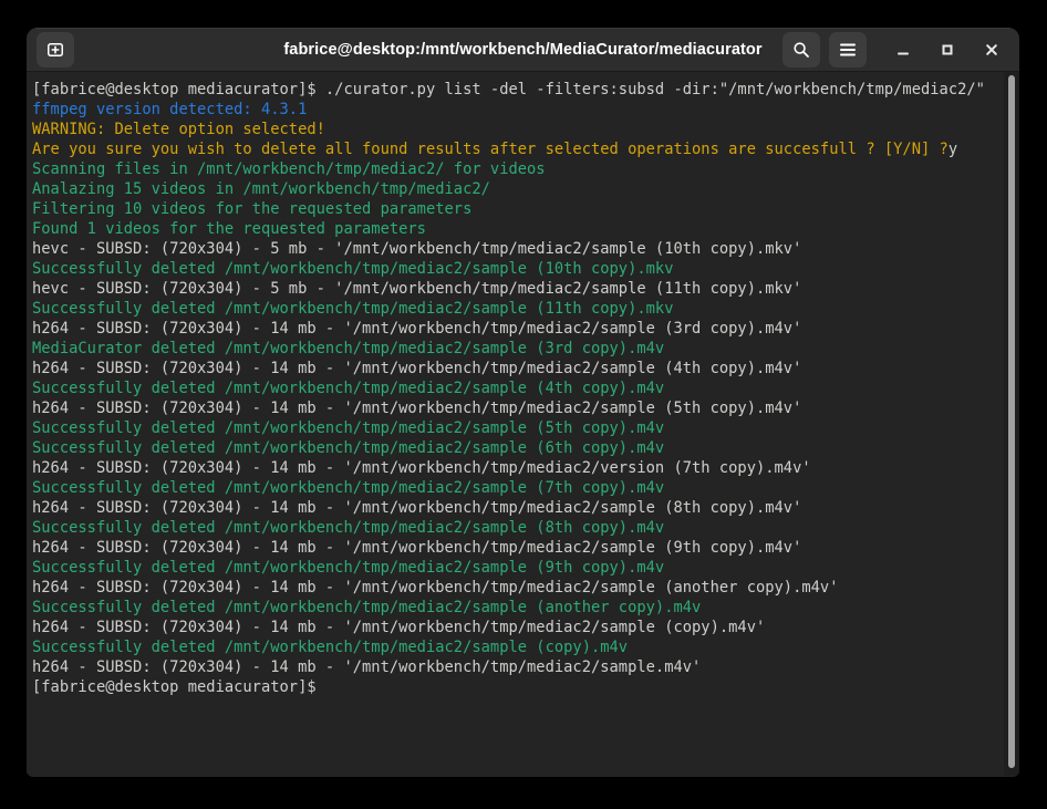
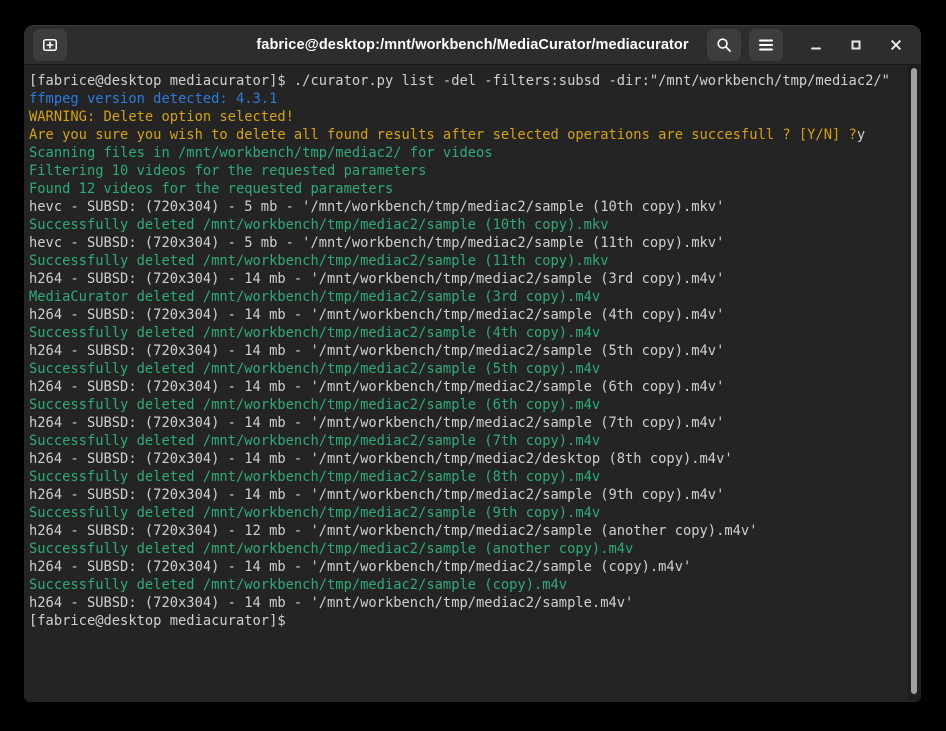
  fabrice@desktop:/mnt/workbench/MediaCurator/mediacurator
  [fabrice@desktop mediacurator]$ ./curator.py list -del -filters:subsd -dir:"/mnt/workbench/tmp/mediac2/"
  ffmpeg version detected: 4.3.1
  WARNING: Delete option selected!
  Are you sure you wish to delete all found results after selected operations are succesfull ? [Y/N] ?y
  Scanning files in /mnt/workbench/tmp/mediac2/ for videos
- Analazing 15 videos in /mnt/workbench/tmp/mediac2/
  Filtering 10 videos for the requested parameters
- Found 1 videos for the requested parameters
+ Found 12 videos for the requested parameters
  hevc - SUBSD: (720x304) - 5 mb - '/mnt/workbench/tmp/mediac2/sample (10th copy).mkv'
  Successfully deleted /mnt/workbench/tmp/mediac2/sample (10th copy).mkv
  hevc - SUBSD: (720x304) - 5 mb - '/mnt/workbench/tmp/mediac2/sample (11th copy).mkv'
  Successfully deleted /mnt/workbench/tmp/mediac2/sample (11th copy).mkv
  h264 - SUBSD: (720x304) - 14 mb - '/mnt/workbench/tmp/mediac2/sample (3rd copy).m4v'
  MediaCurator deleted /mnt/workbench/tmp/mediac2/sample (3rd copy).m4v
  h264 - SUBSD: (720x304) - 14 mb - '/mnt/workbench/tmp/mediac2/sample (4th copy).m4v'
  Successfully deleted /mnt/workbench/tmp/mediac2/sample (4th copy).m4v
  h264 - SUBSD: (720x304) - 14 mb - '/mnt/workbench/tmp/mediac2/sample (5th copy).m4v'
  Successfully deleted /mnt/workbench/tmp/mediac2/sample (5th copy).m4v
+ h264 - SUBSD: (720x304) - 14 mb - '/mnt/workbench/tmp/mediac2/sample (6th copy).m4v'
  Successfully deleted /mnt/workbench/tmp/mediac2/sample (6th copy).m4v
- h264 - SUBSD: (720x304) - 14 mb - '/mnt/workbench/tmp/mediac2/version (7th copy).m4v'
+ h264 - SUBSD: (720x304) - 14 mb - '/mnt/workbench/tmp/mediac2/sample (7th copy).m4v'
  Successfully deleted /mnt/workbench/tmp/mediac2/sample (7th copy).m4v
- h264 - SUBSD: (720x304) - 14 mb - '/mnt/workbench/tmp/mediac2/sample (8th copy).m4v'
+ h264 - SUBSD: (720x304) - 14 mb - '/mnt/workbench/tmp/mediac2/desktop (8th copy).m4v'
  Successfully deleted /mnt/workbench/tmp/mediac2/sample (8th copy).m4v
  h264 - SUBSD: (720x304) - 14 mb - '/mnt/workbench/tmp/mediac2/sample (9th copy).m4v'
  Successfully deleted /mnt/workbench/tmp/mediac2/sample (9th copy).m4v
- h264 - SUBSD: (720x304) - 14 mb - '/mnt/workbench/tmp/mediac2/sample (another copy).m4v'
+ h264 - SUBSD: (720x304) - 12 mb - '/mnt/workbench/tmp/mediac2/sample (another copy).m4v'
  Successfully deleted /mnt/workbench/tmp/mediac2/sample (another copy).m4v
  h264 - SUBSD: (720x304) - 14 mb - '/mnt/workbench/tmp/mediac2/sample (copy).m4v'
  Successfully deleted /mnt/workbench/tmp/mediac2/sample (copy).m4v
  h264 - SUBSD: (720x304) - 14 mb - '/mnt/workbench/tmp/mediac2/sample.m4v'
  [fabrice@desktop mediacurator]$
